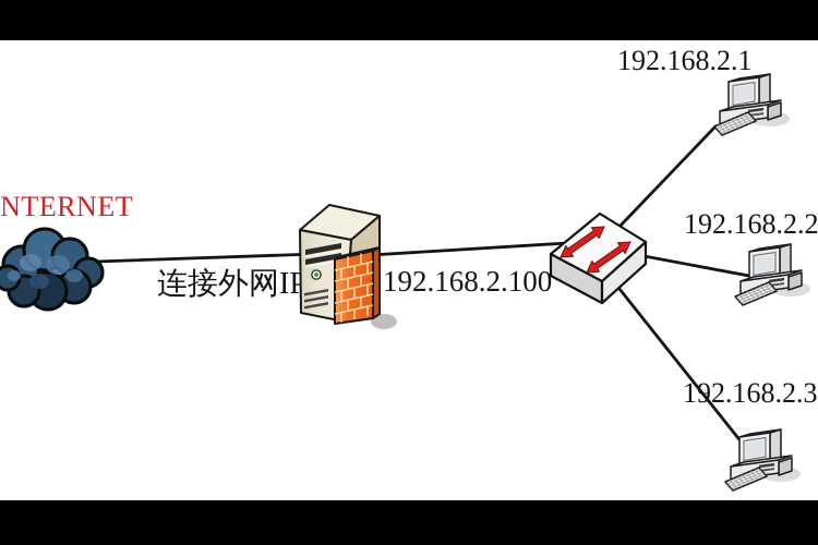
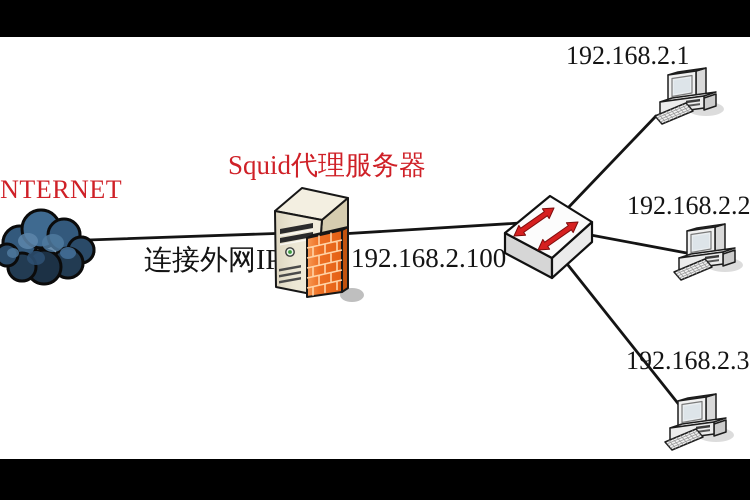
  NTERNET
+ Squid代理服务器
  连接外网IP
  192.168.2.100
  192.168.2.1
  192.168.2.2
  12.168.2.3
